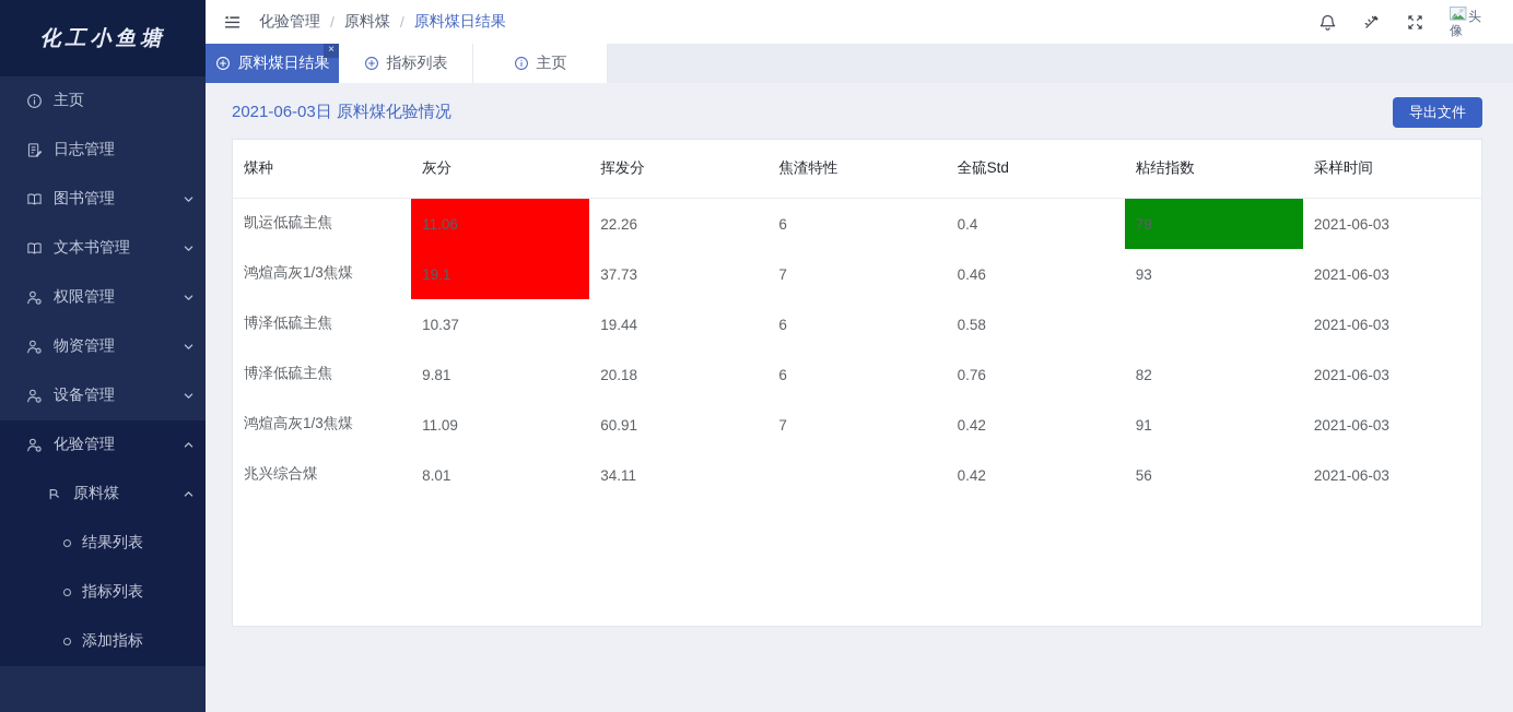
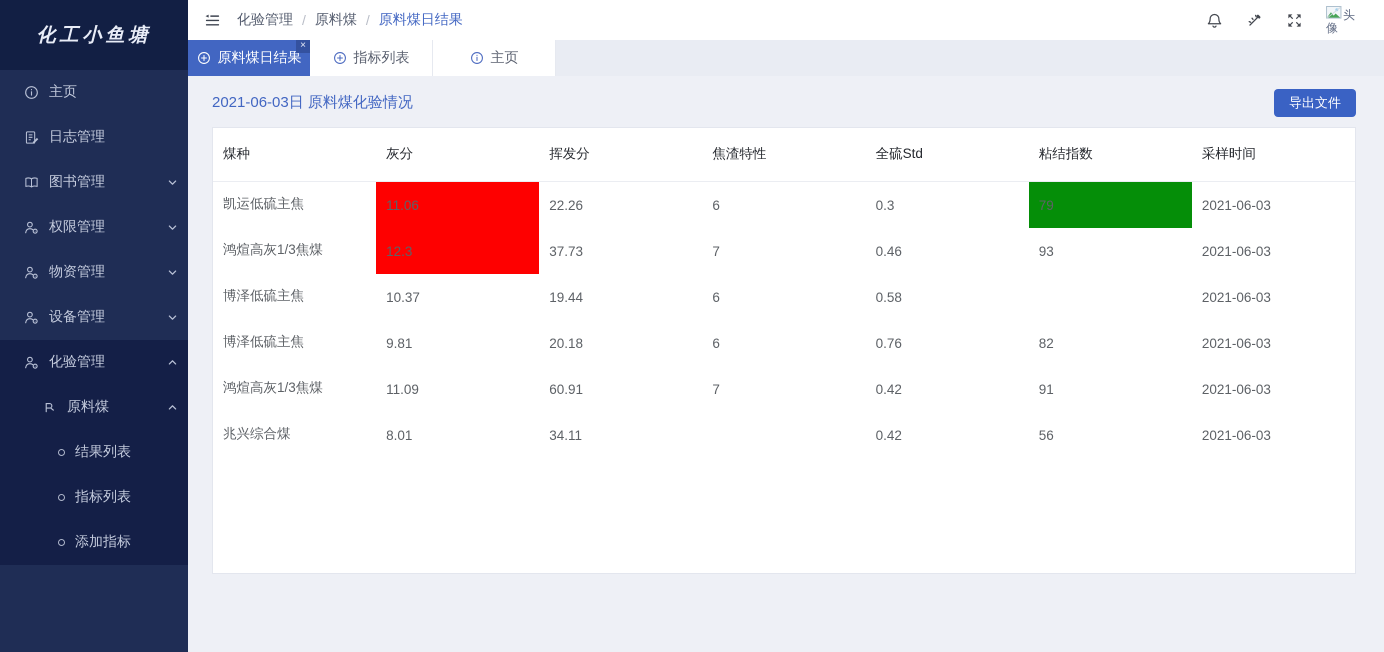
  化工小鱼塘
  主页
  日志管理
  图书管理
- 文本书管理
  权限管理
  物资管理
  设备管理
  化验管理
  原料煤
  结果列表
  指标列表
  添加指标
  化验管理
  /
  原料煤
  /
  原料煤日结果
  头像
  原料煤日结果
  ×
  指标列表
  主页
  2021-06-03日 原料煤化验情况
  导出文件
  煤种	灰分	挥发分	焦渣特性	全硫Std	粘结指数	采样时间
- 凯运低硫主焦	11.06	22.26	6	0.4	79	2021-06-03
+ 凯运低硫主焦	11.06	22.26	6	0.3	79	2021-06-03
- 鸿煊高灰1/3焦煤	19.1	37.73	7	0.46	93	2021-06-03
+ 鸿煊高灰1/3焦煤	12.3	37.73	7	0.46	93	2021-06-03
  博泽低硫主焦	10.37	19.44	6	0.58		2021-06-03
  博泽低硫主焦	9.81	20.18	6	0.76	82	2021-06-03
  鸿煊高灰1/3焦煤	11.09	60.91	7	0.42	91	2021-06-03
  兆兴综合煤	8.01	34.11		0.42	56	2021-06-03
